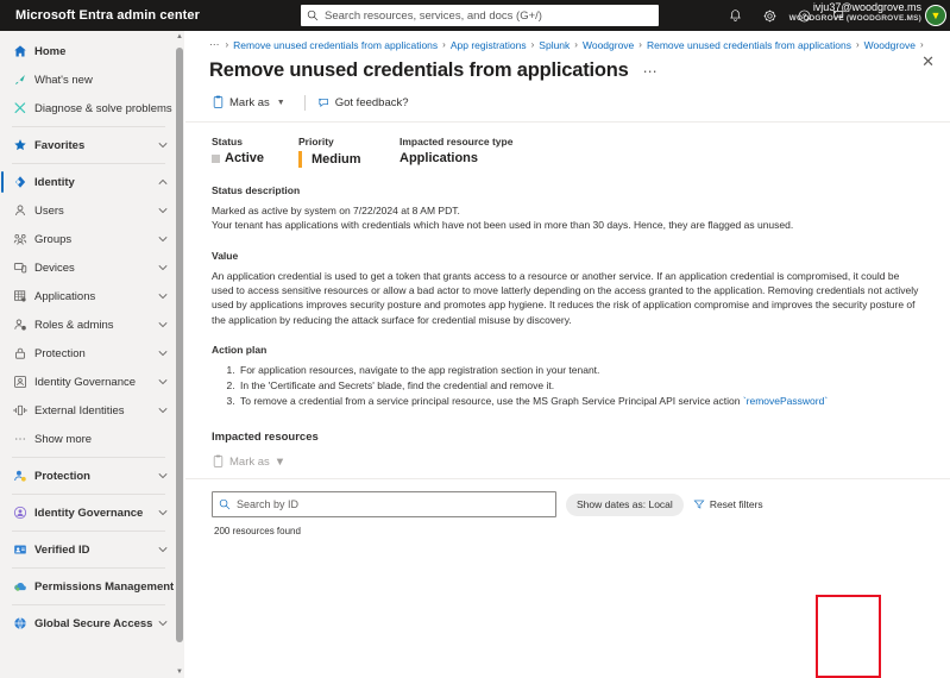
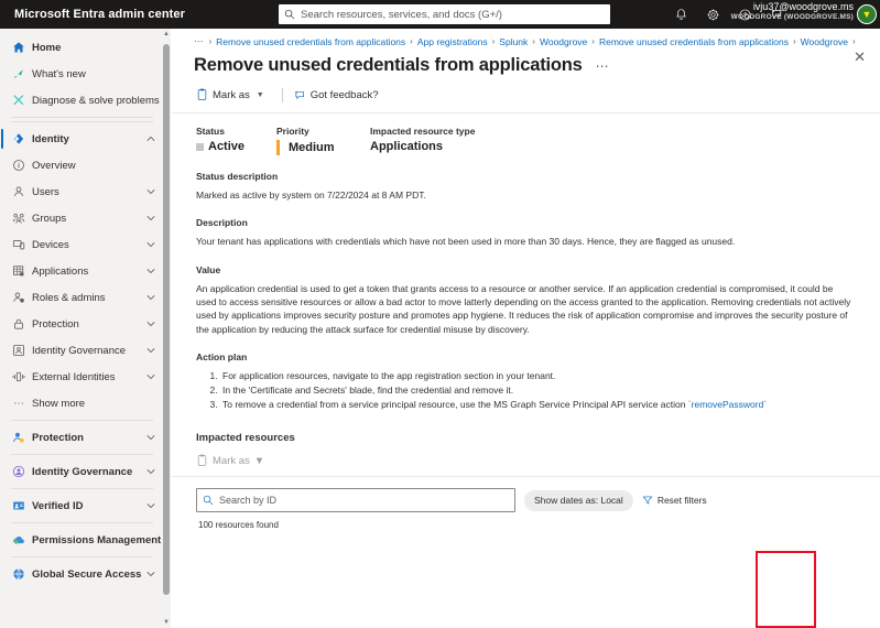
  Microsoft Entra admin center
  Search resources, services, and docs (G+/)
  ivju37@woodgrove.ms
  ▼
  Home
  What's new
  Diagnose & solve problems
- Favorites
  Identity
+ Overview
  Users
  Groups
  Devices
  Applications
  Roles & admins
  Protection
  Identity Governance
  External Identities
  Show more
  Protection
  Identity Governance
  Verified ID
  Permissions Management
  Global Secure Access
  ⋯
  ›
  Remove unused credentials from applications
  ›
  App registrations
  ›
  Splunk
  ›
  Woodgrove
  ›
  Remove unused credentials from applications
  ›
  Woodgrove
  ›
  Remove unused credentials from applications
  ⋯
  ✕
  Mark as
  Got feedback?
  Status
  Active
  Priority
  Medium
  Impacted resource type
  Applications
  Status description
  Marked as active by system on 7/22/2024 at 8 AM PDT.
+ Description
  Your tenant has applications with credentials which have not been used in more than 30 days. Hence, they are flagged as unused.
  Value
  An application credential is used to get a token that grants access to a resource or another service. If an application credential is compromised, it could be used to access sensitive resources or allow a bad actor to move latterly depending on the access granted to the application. Removing credentials not actively used by applications improves security posture and promotes app hygiene. It reduces the risk of application compromise and improves the security posture of the application by reducing the attack surface for credential misuse by discovery.
  Action plan
  For application resources, navigate to the app registration section in your tenant.
  In the 'Certificate and Secrets' blade, find the credential and remove it.
  To remove a credential from a service principal resource, use the MS Graph Service Principal API service action `removePassword`
  Impacted resources
  Mark as
  ▼
  Search by ID
  Show dates as: Local
  Reset filters
- 200 resources found
+ 100 resources found
